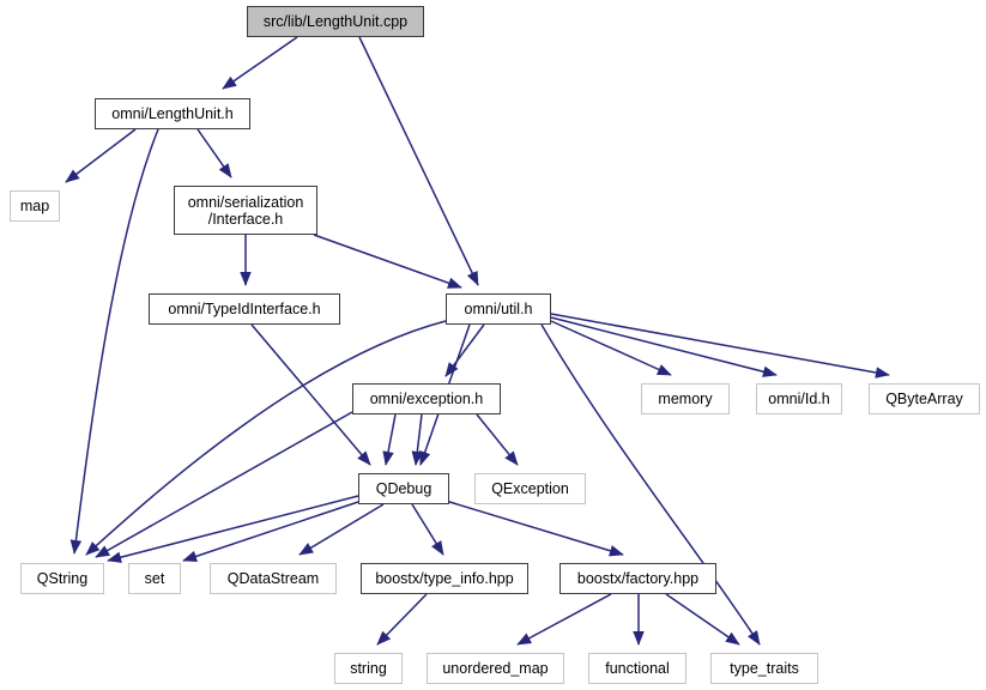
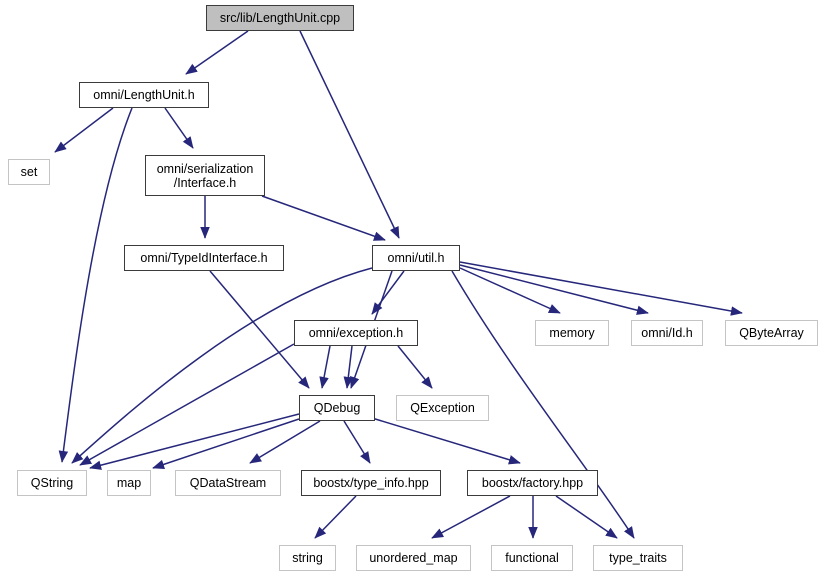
  src/lib/LengthUnit.cpp
  omni/LengthUnit.h
- map
+ set
  omni/serialization
  /Interface.h
  omni/TypeIdInterface.h
  omni/util.h
  omni/exception.h
  memory
  omni/Id.h
  QByteArray
  QDebug
  QException
  QString
- set
+ map
  QDataStream
  boostx/type_info.hpp
  boostx/factory.hpp
  string
  unordered_map
  functional
  type_traits
